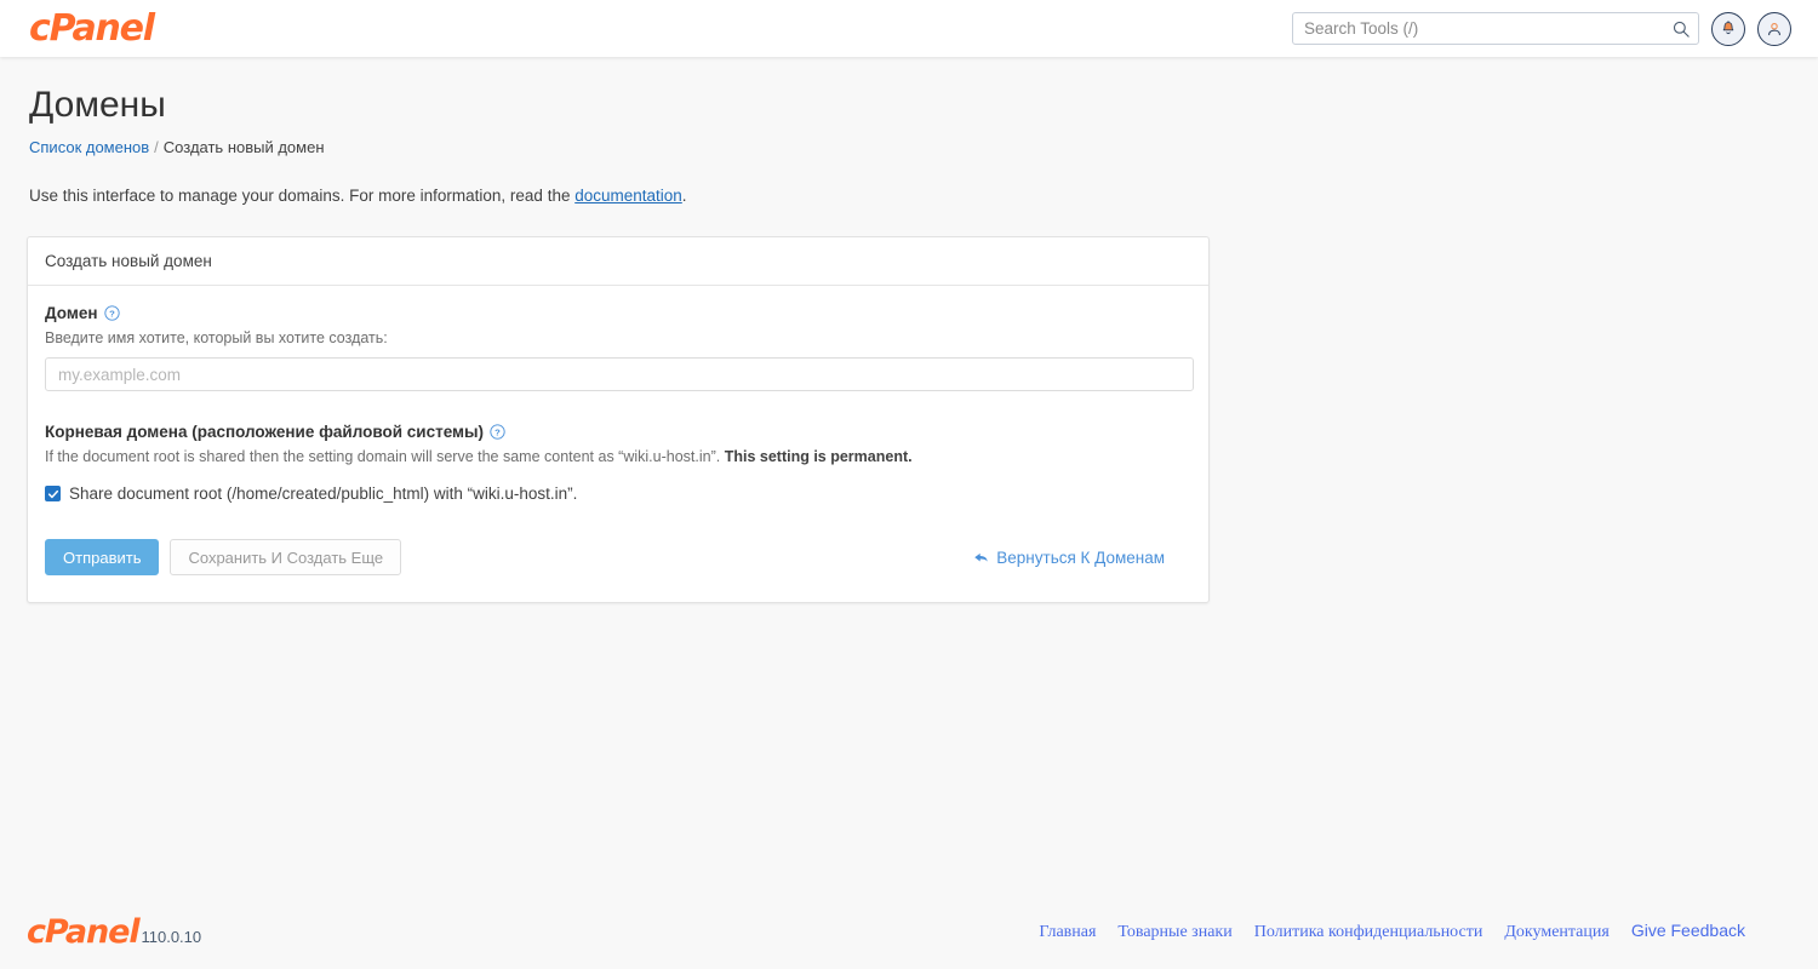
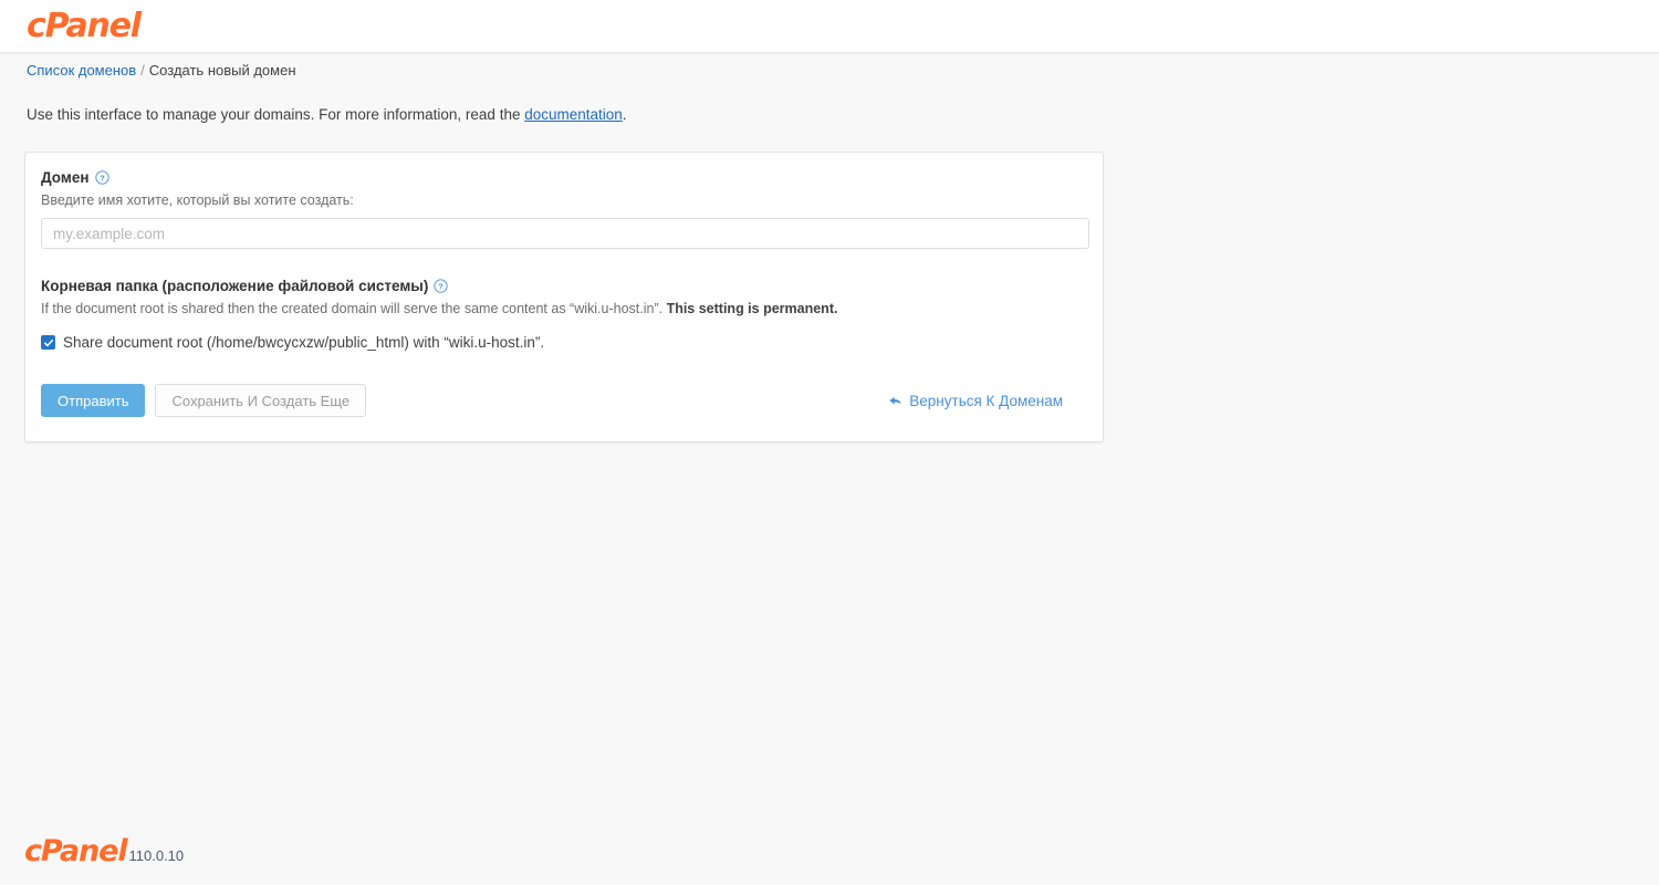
  cPanel
- Search Tools (/)
- Домены
  Список доменов / Создать новый домен
  Use this interface to manage your domains. For more information, read the documentation.
- Создать новый домен
  Домен
  ?
  Введите имя хотите, который вы хотите создать:
  my.example.com
- Корневая домена (расположение файловой системы)
+ Корневая папка (расположение файловой системы)
  ?
- If the document root is shared then the setting domain will serve the same content as “wiki.u-host.in”. This setting is permanent.
+ If the document root is shared then the created domain will serve the same content as “wiki.u-host.in”. This setting is permanent.
- Share document root (/home/created/public_html) with “wiki.u-host.in”.
+ Share document root (/home/bwcycxzw/public_html) with “wiki.u-host.in”.
  Отправить
  Сохранить И Создать Еще
  Вернуться К Доменам
  cPanel
  110.0.10
- Главная
- Товарные знаки
- Политика конфиденциальности
- Документация
- Give Feedback
